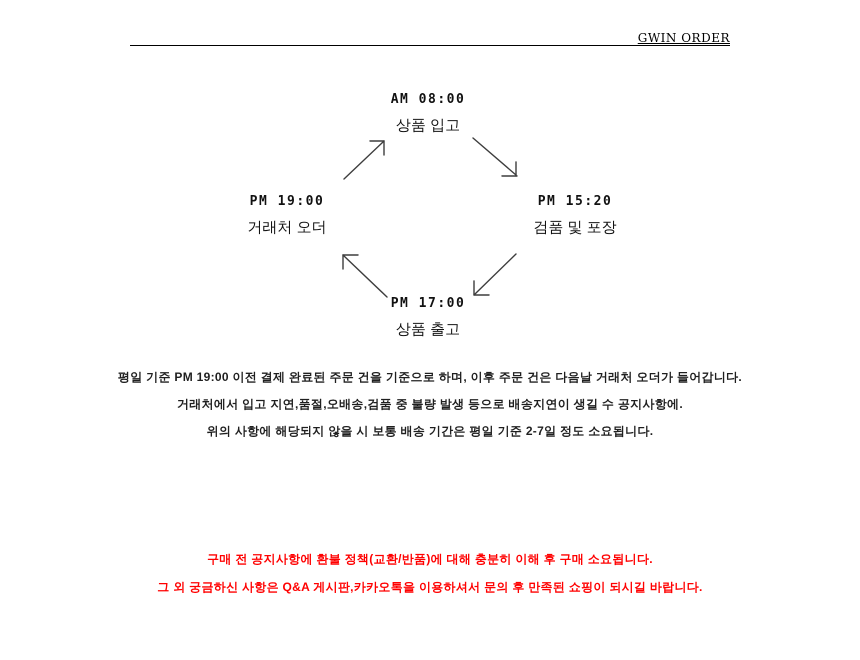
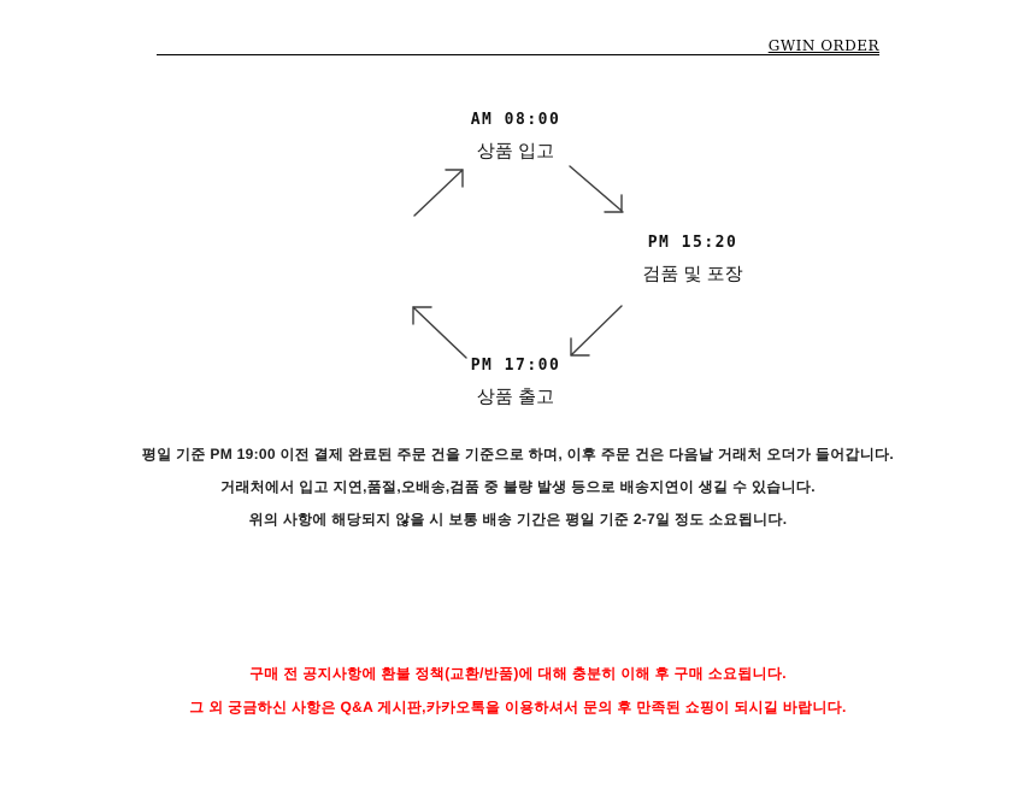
  GWIN ORDER
  AM 08:00
  상품 입고
  PM 15:20
  검품 및 포장
  PM 17:00
  상품 출고
- PM 19:00
- 거래처 오더
  평일 기준 PM 19:00 이전 결제 완료된 주문 건을 기준으로 하며, 이후 주문 건은 다음날 거래처 오더가 들어갑니다.
- 거래처에서 입고 지연,품절,오배송,검품 중 불량 발생 등으로 배송지연이 생길 수 공지사항에.
+ 거래처에서 입고 지연,품절,오배송,검품 중 불량 발생 등으로 배송지연이 생길 수 있습니다.
  위의 사항에 해당되지 않을 시 보통 배송 기간은 평일 기준 2-7일 정도 소요됩니다.
  구매 전 공지사항에 환불 정책(교환/반품)에 대해 충분히 이해 후 구매 소요됩니다.
  그 외 궁금하신 사항은 Q&A 게시판,카카오톡을 이용하셔서 문의 후 만족된 쇼핑이 되시길 바랍니다.
